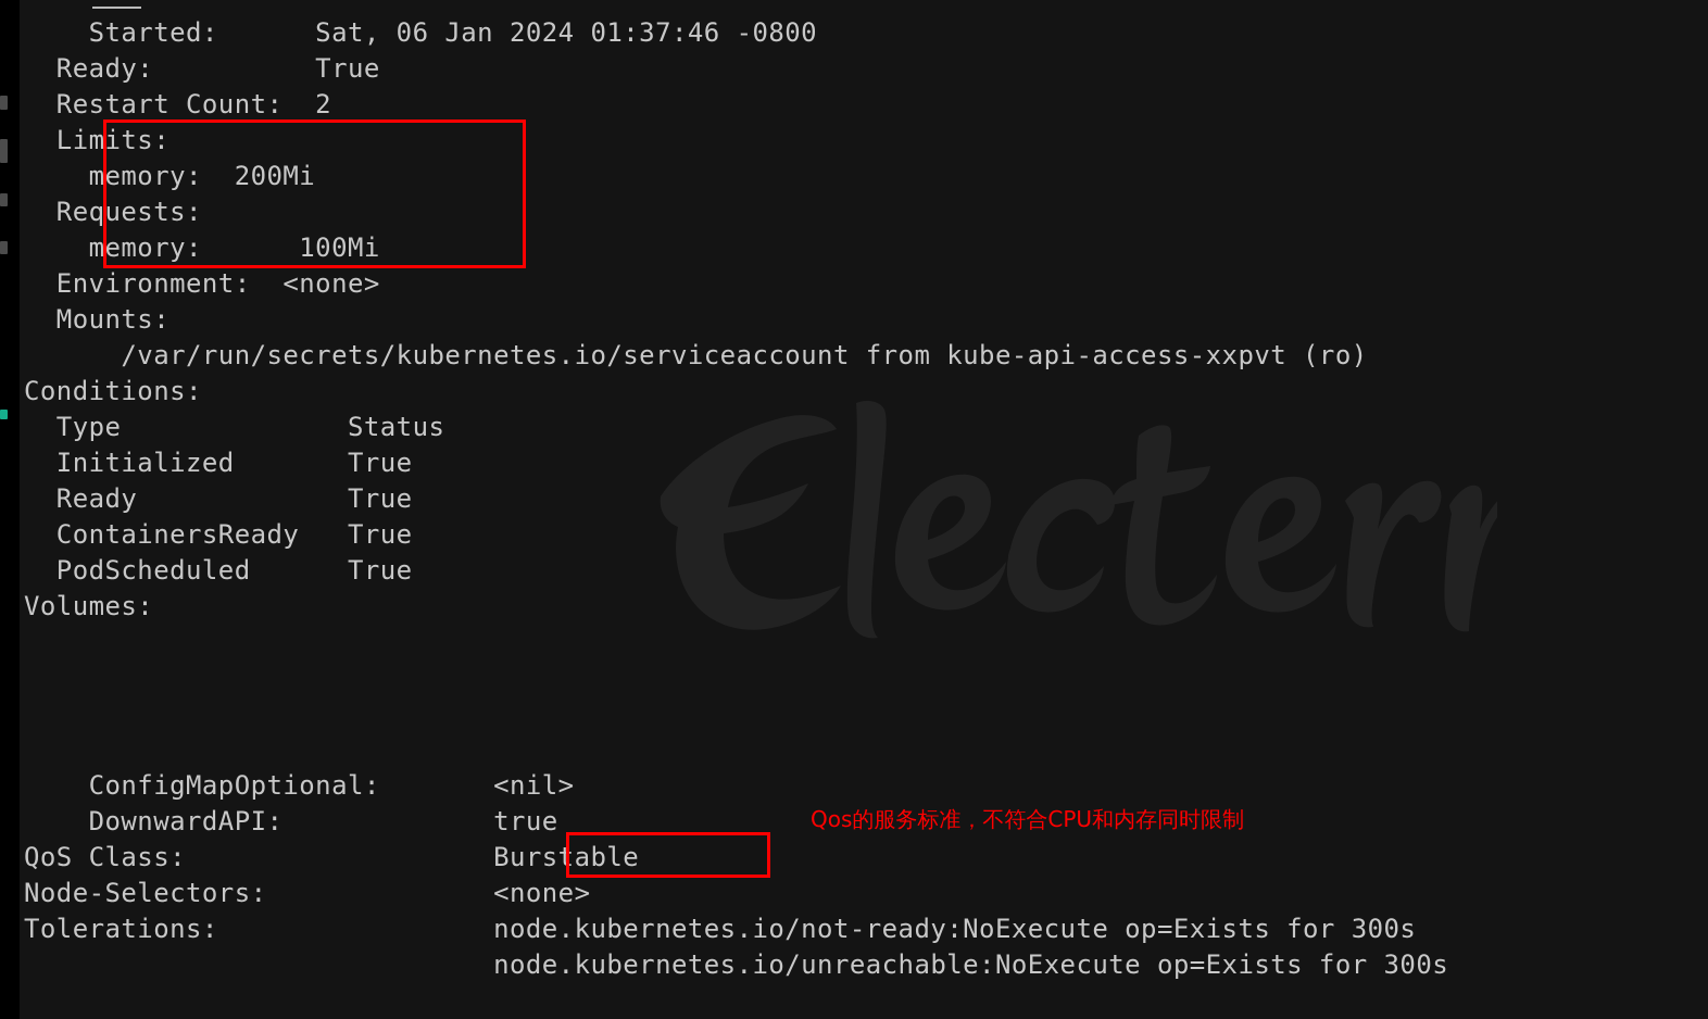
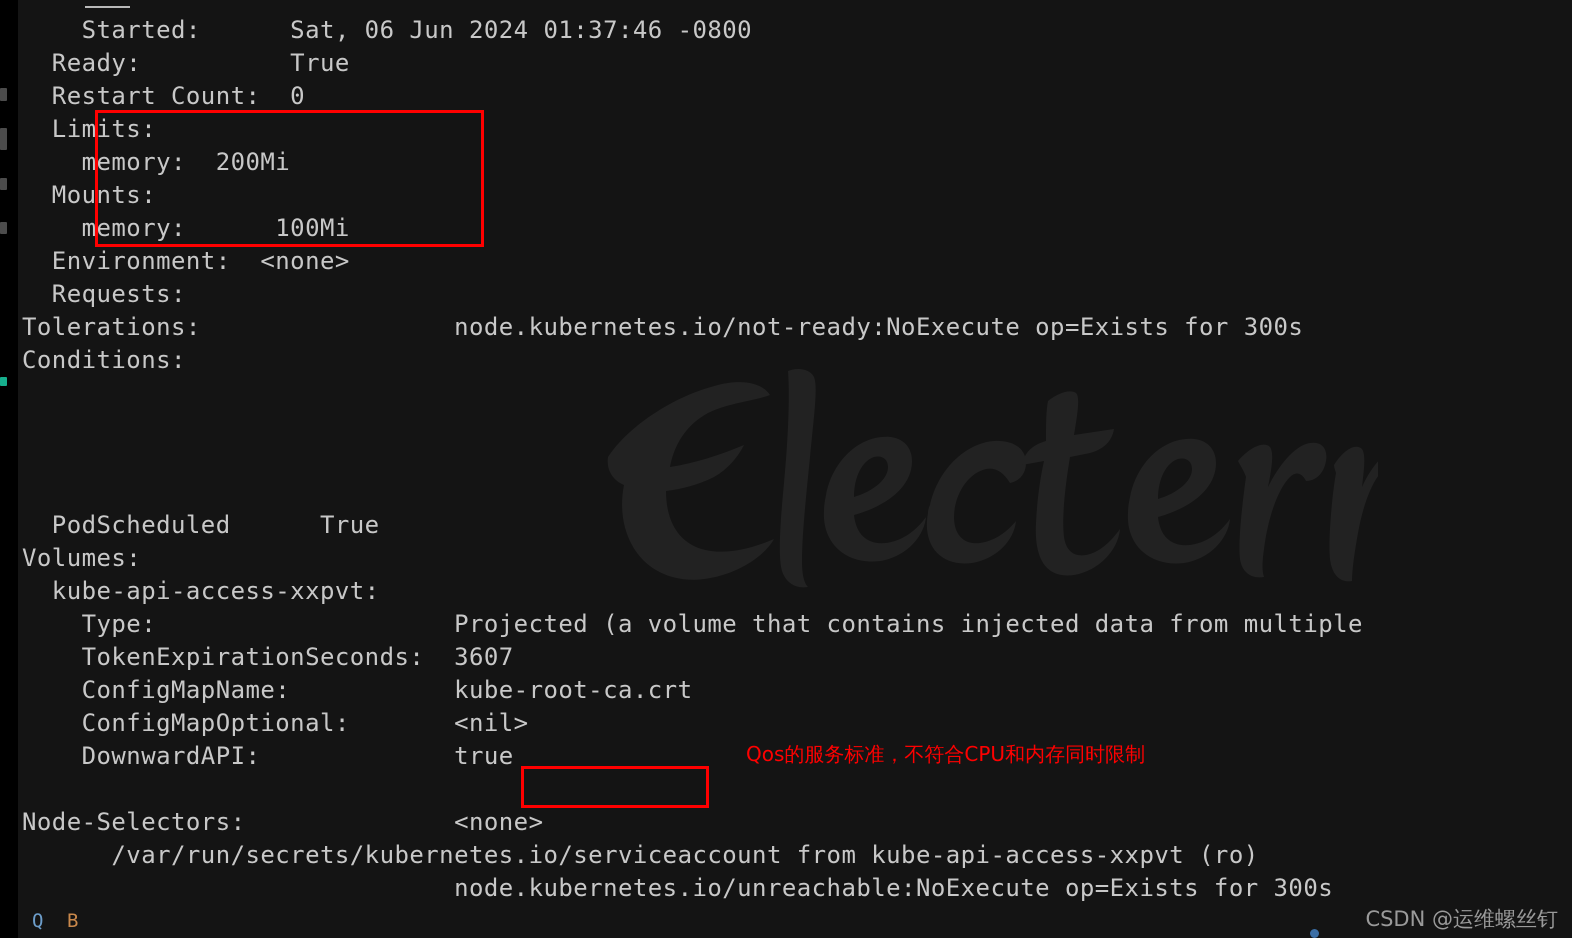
- Started: Sat, 06 Jan 2024 01:37:46 -0800
+ Started: Sat, 06 Jun 2024 01:37:46 -0800
  Ready: True
- Restart Count: 2
+ Restart Count: 0
  Limits:
  memory: 200Mi
- Requests:
+ Mounts:
  memory: 100Mi
  Environment: <none>
- Mounts:
+ Requests:
- /var/run/secrets/kubernetes.io/serviceaccount from kube-api-access-xxpvt (ro)
+ Tolerations: node.kubernetes.io/not-ready:NoExecute op=Exists for 300s
  Conditions:
- Type Status
- Initialized True
- Ready True
- ContainersReady True
  PodScheduled True
  Volumes:
+ kube-api-access-xxpvt:
+ Type: Projected (a volume that contains injected data from multiple
+ TokenExpirationSeconds: 3607
+ ConfigMapName: kube-root-ca.crt
  ConfigMapOptional: <nil>
  DownwardAPI: true
- QoS Class: Burstable
  Node-Selectors: <none>
- Tolerations: node.kubernetes.io/not-ready:NoExecute op=Exists for 300s
+ /var/run/secrets/kubernetes.io/serviceaccount from kube-api-access-xxpvt (ro)
  node.kubernetes.io/unreachable:NoExecute op=Exists for 300s
  Qos的服务标准，不符合CPU和内存同时限制
+ Q
+ B
+ CSDN @运维螺丝钉
